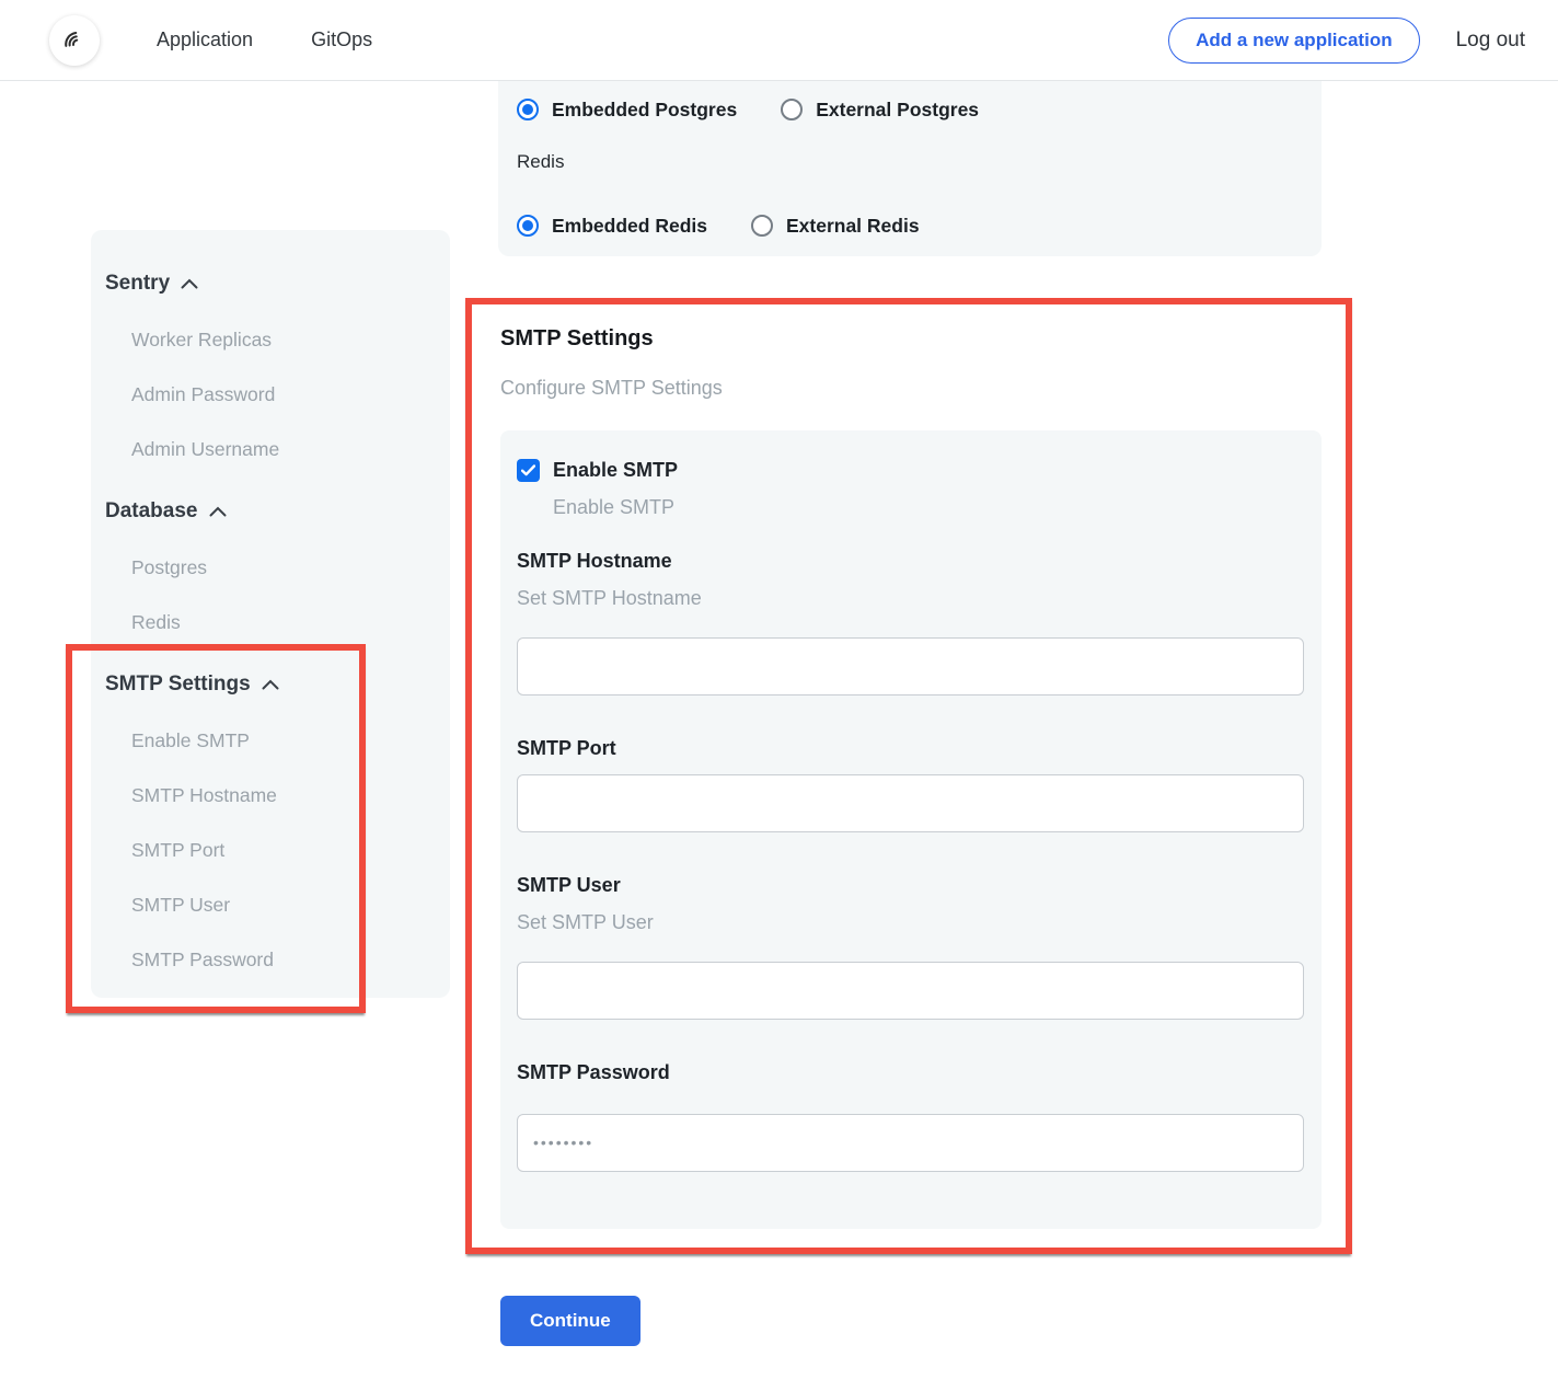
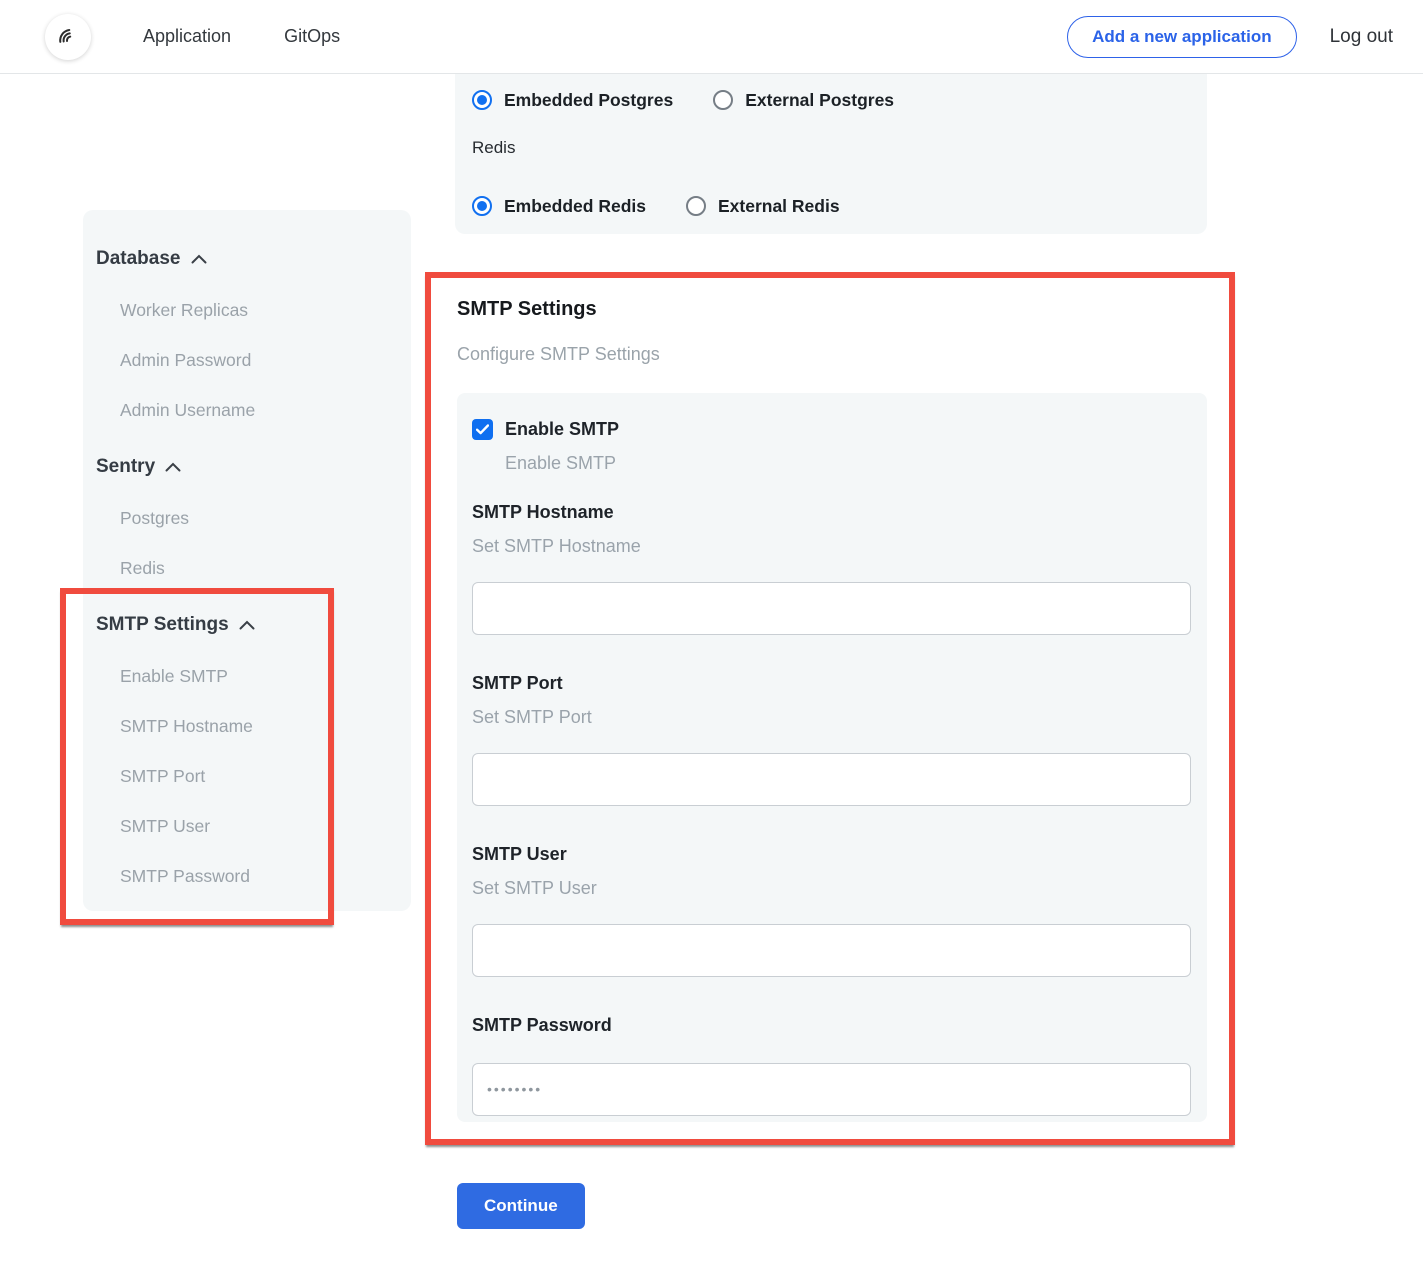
  Application
  GitOps
  Add a new application
  Log out
  Embedded Postgres
  External Postgres
  Redis
  Embedded Redis
  External Redis
- Sentry
+ Database
  Worker Replicas
  Admin Password
  Admin Username
- Database
+ Sentry
  Postgres
  Redis
  SMTP Settings
  Enable SMTP
  SMTP Hostname
  SMTP Port
  SMTP User
  SMTP Password
  SMTP Settings
  Configure SMTP Settings
  Enable SMTP
  Enable SMTP
  SMTP Hostname
  Set SMTP Hostname
  SMTP Port
+ Set SMTP Port
  SMTP User
  Set SMTP User
  SMTP Password
  ••••••••
  Continue
